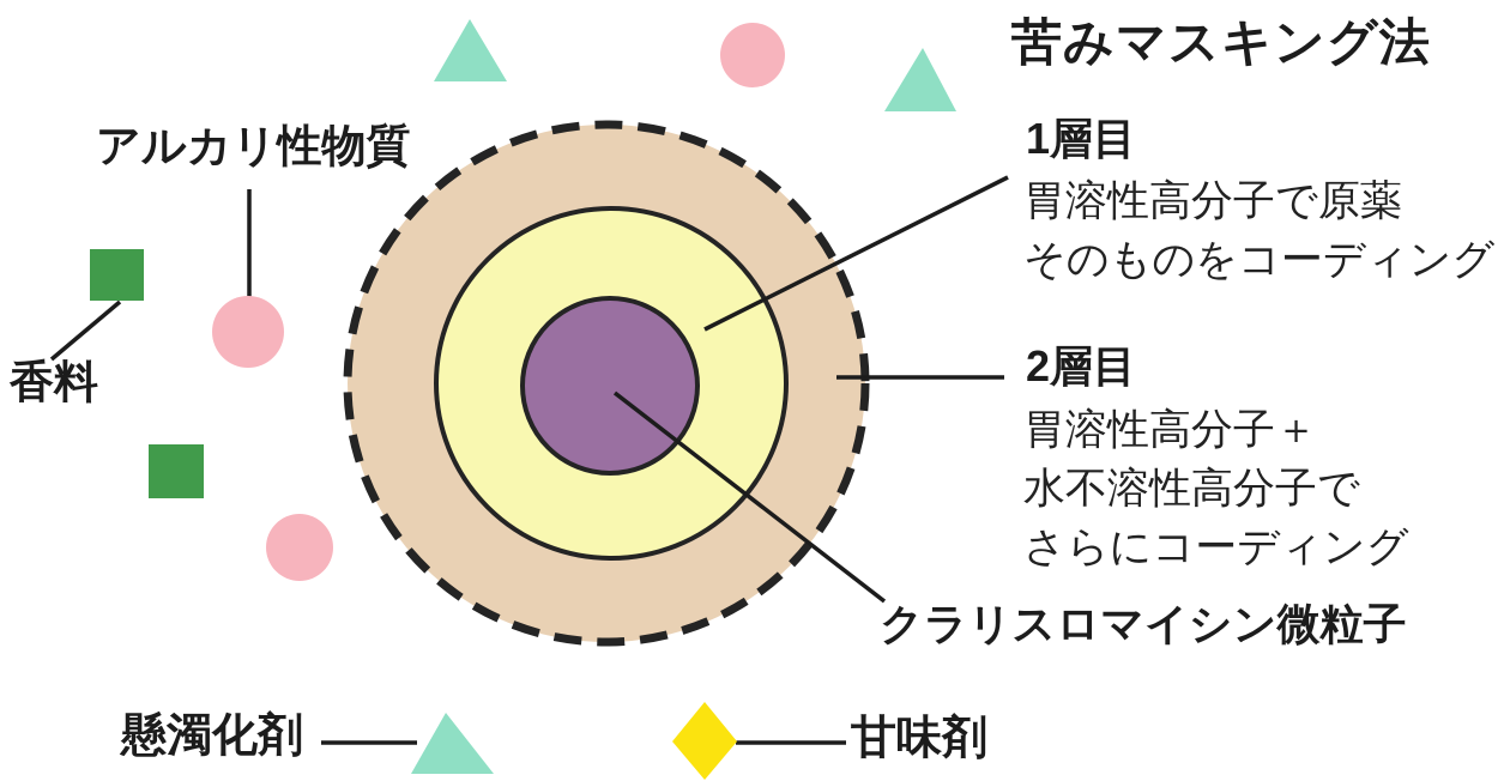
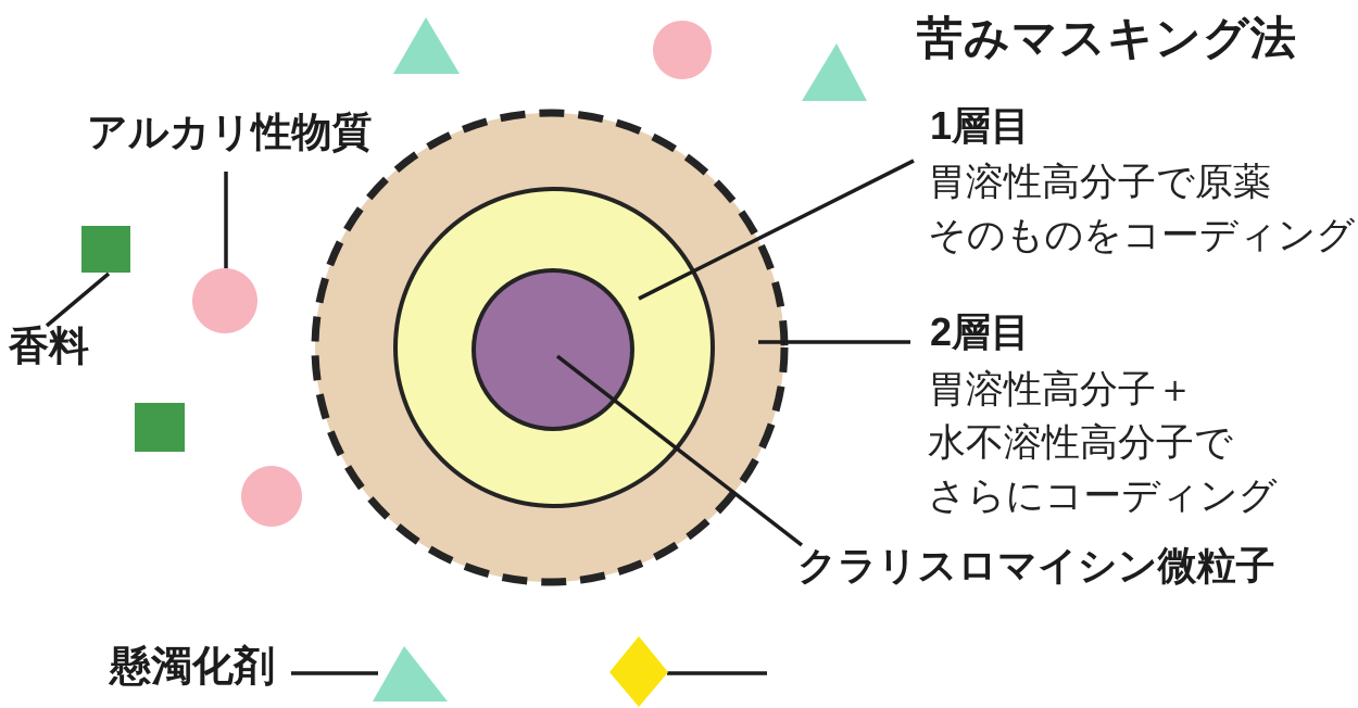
  苦みマスキング法
  1層目
  胃溶性高分子で原薬
  そのものをコーディング
  2層目
  胃溶性高分子＋
  水不溶性高分子で
  さらにコーディング
  クラリスロマイシン微粒子
  アルカリ性物質
  香料
  懸濁化剤
- 甘味剤
